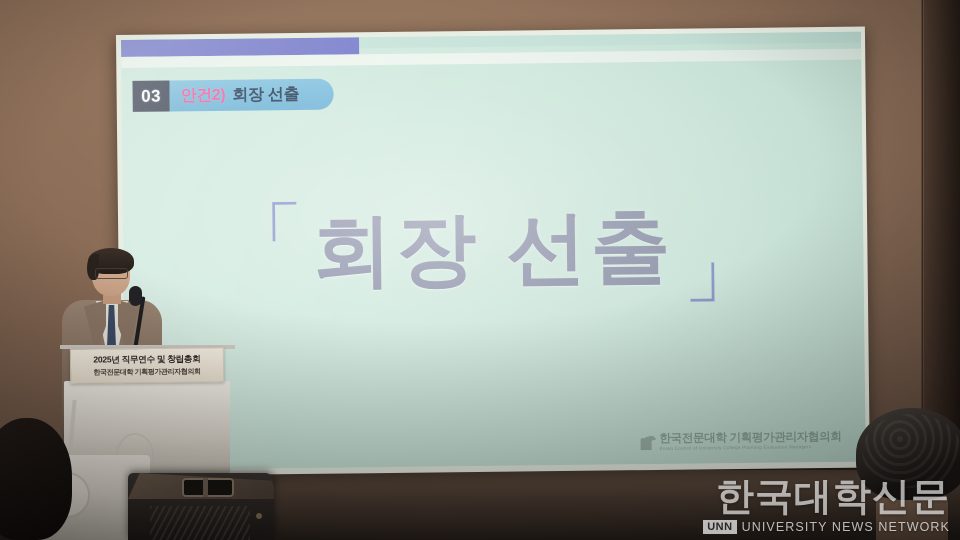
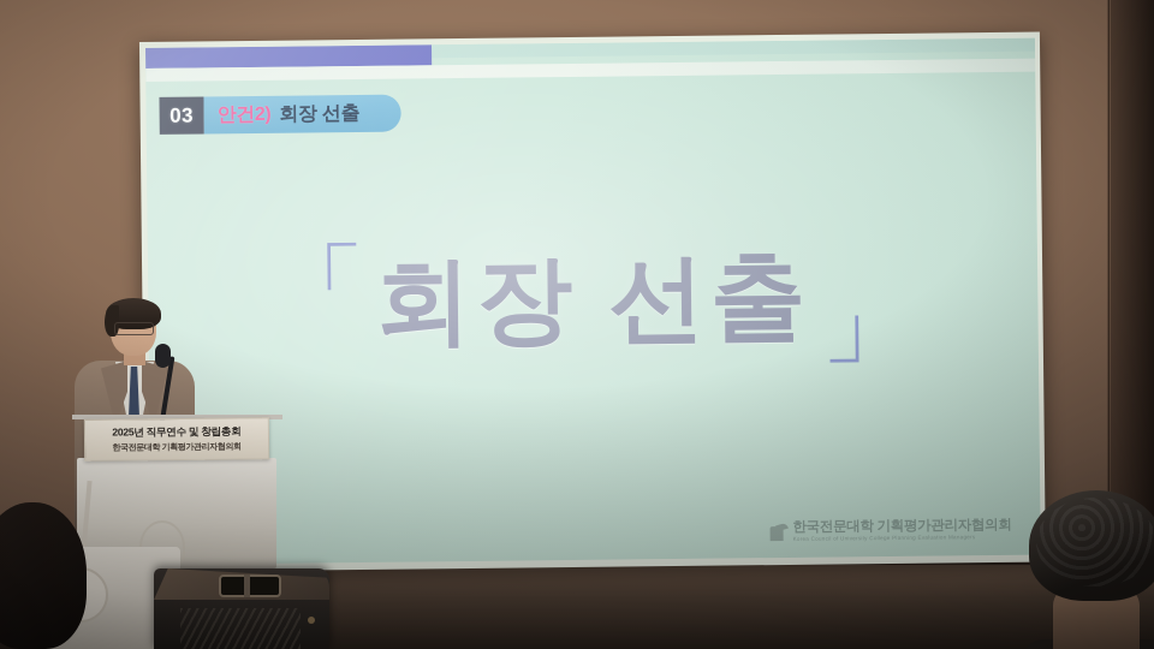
- 한국대학신문
- UNN
- UNIVERSITY NEWS NETWORK
